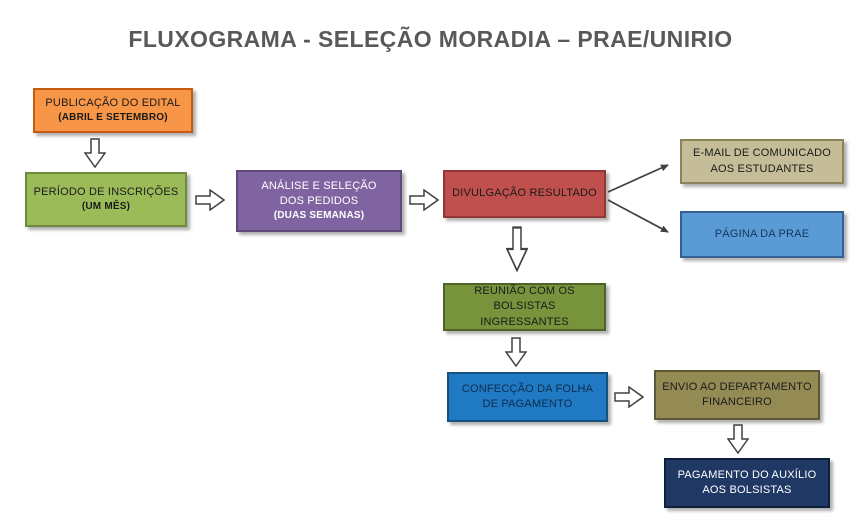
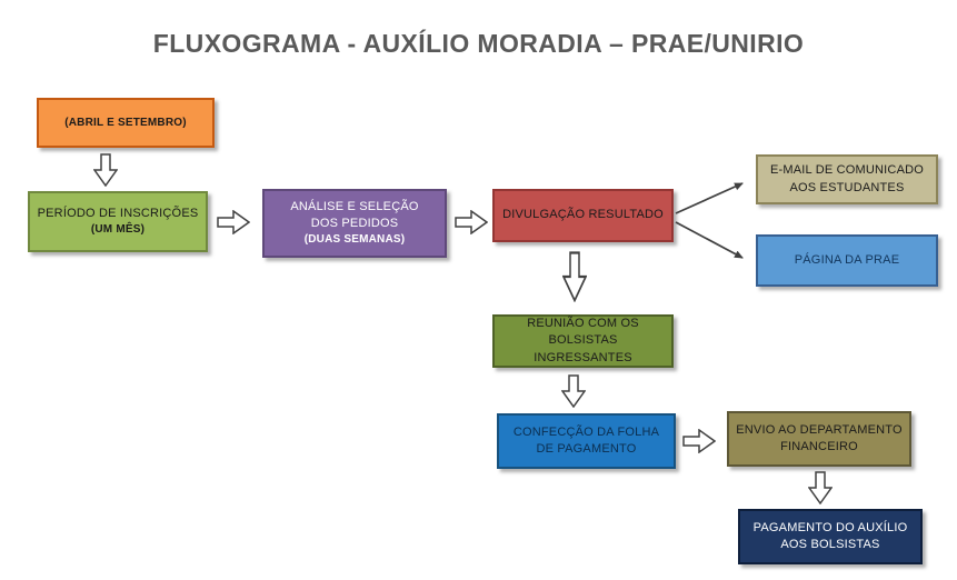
- FLUXOGRAMA - SELEÇÃO MORADIA – PRAE/UNIRIO
+ FLUXOGRAMA - AUXÍLIO MORADIA – PRAE/UNIRIO
- PUBLICAÇÃO DO EDITAL
  (ABRIL E SETEMBRO)
  PERÍODO DE INSCRIÇÕES
  (UM MÊS)
  ANÁLISE E SELEÇÃO
  DOS PEDIDOS
  (DUAS SEMANAS)
  DIVULGAÇÃO RESULTADO
  E-MAIL DE COMUNICADO
  AOS ESTUDANTES
  PÁGINA DA PRAE
  REUNIÃO COM OS
  BOLSISTAS INGRESSANTES
  CONFECÇÃO DA FOLHA
  DE PAGAMENTO
  ENVIO AO DEPARTAMENTO
  FINANCEIRO
  PAGAMENTO DO AUXÍLIO
  AOS BOLSISTAS
